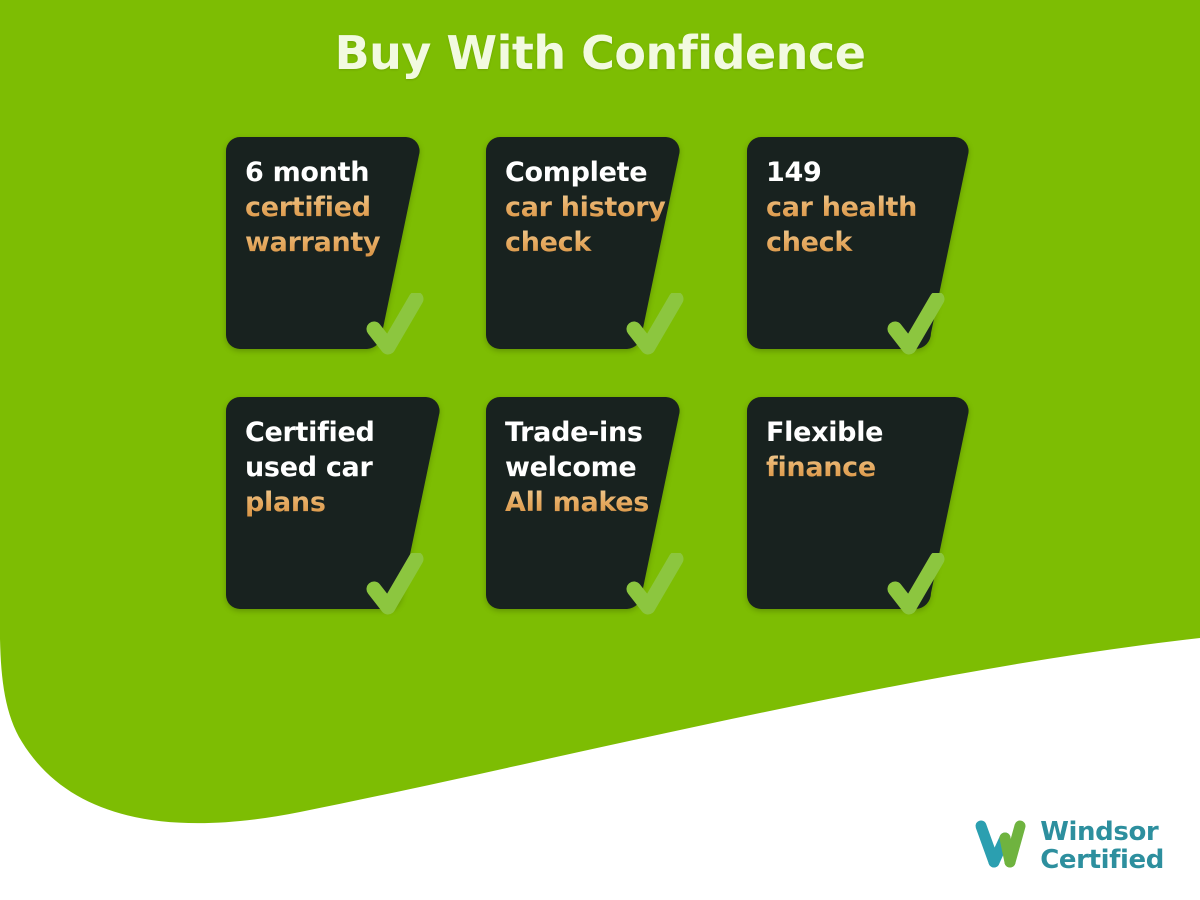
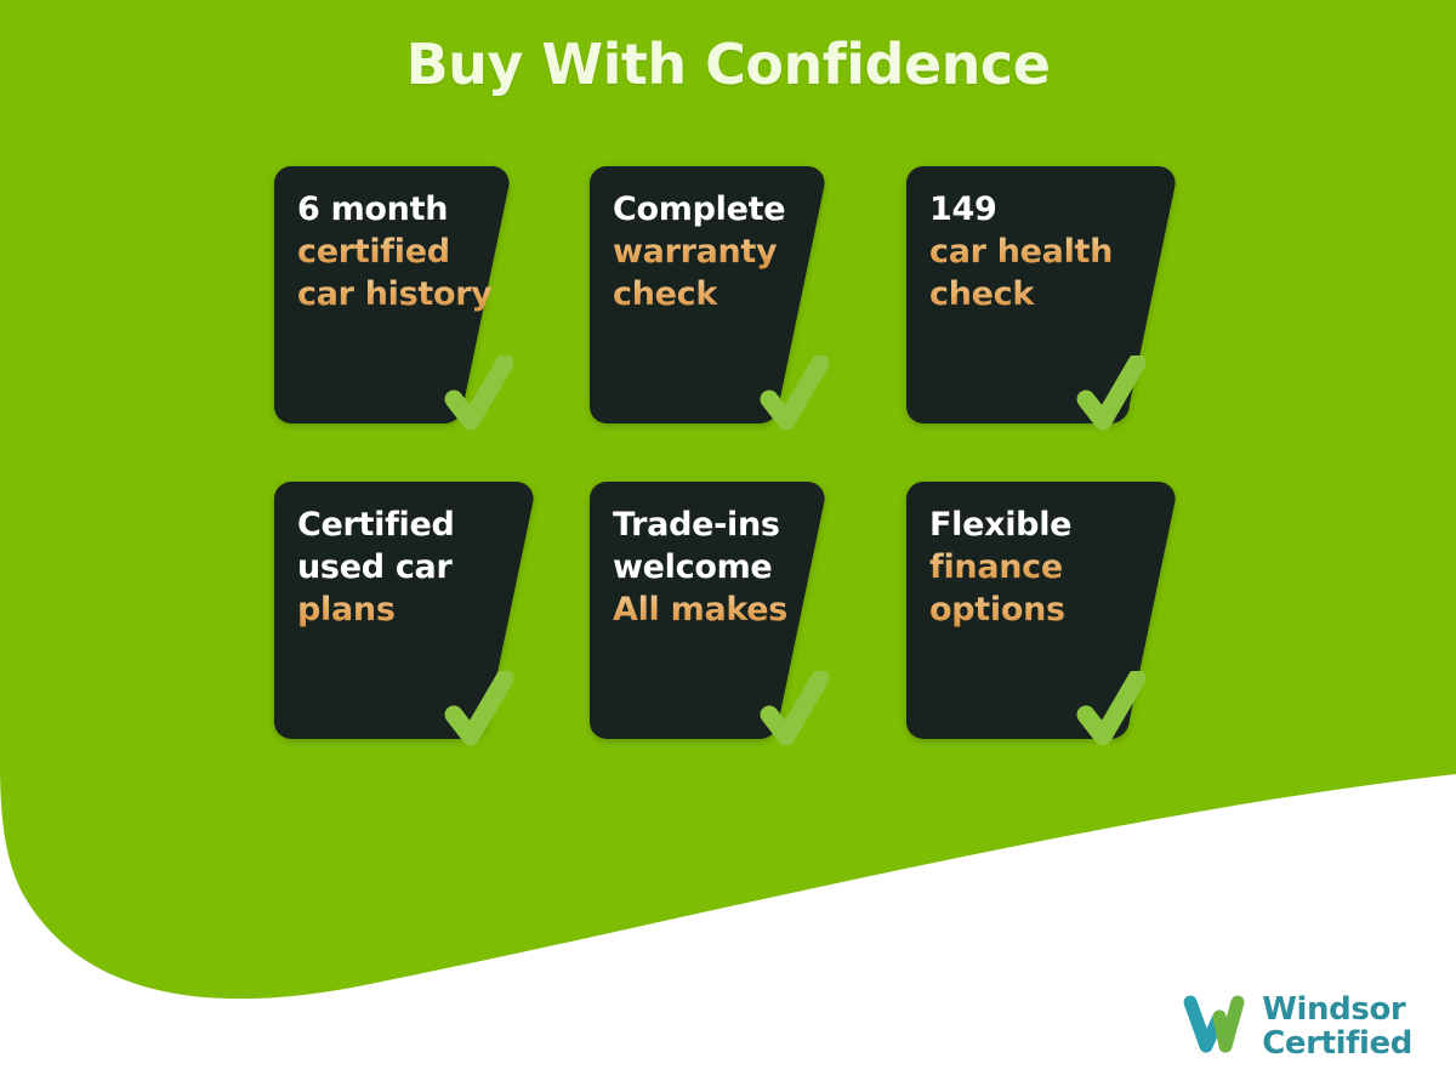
  Buy With Confidence
  6 month
  certified
- warranty
+ car history
  Complete
- car history
+ warranty
  check
  149
  car health
  check
  Certified
  used car
  plans
  Trade-ins
  welcome
  All makes
  Flexible
  finance
+ options
  Windsor
  Certified
